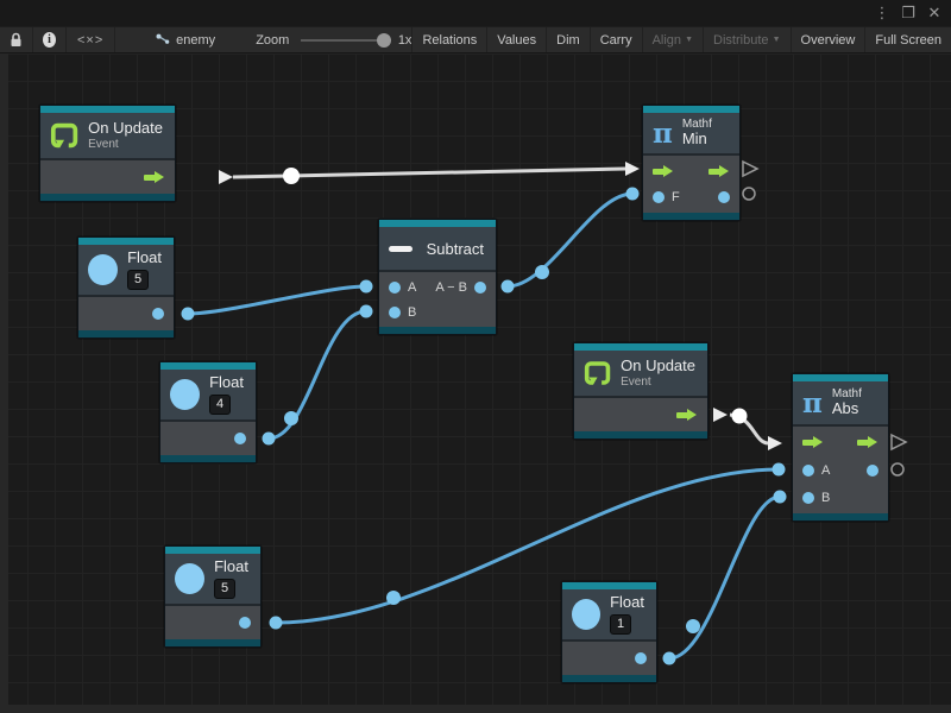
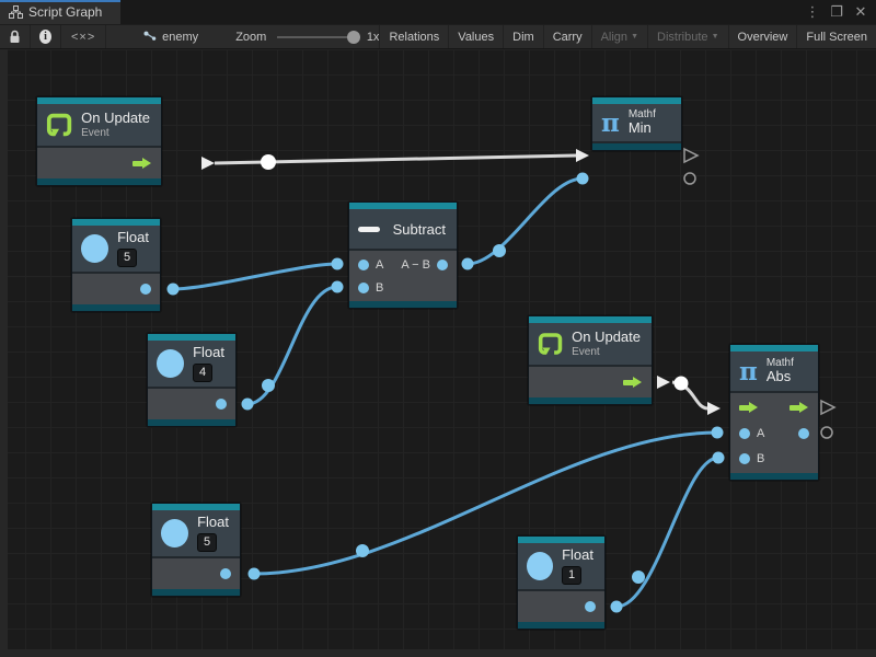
+ Script Graph
  ⋮
  ❐
  ✕
  i
  <×>
  enemy
  Zoom
  1x
  Relations
  Values
  Dim
  Carry
  Align
  Distribute
  Overview
  Full Screen
  On Update
  Event
  Float
  5
  Float
  4
  Subtract
  A
  A − B
  B
  π
  Mathf
  Min
- F
  On Update
  Event
  π
  Mathf
  Abs
  A
  B
  Float
  5
  Float
  1
